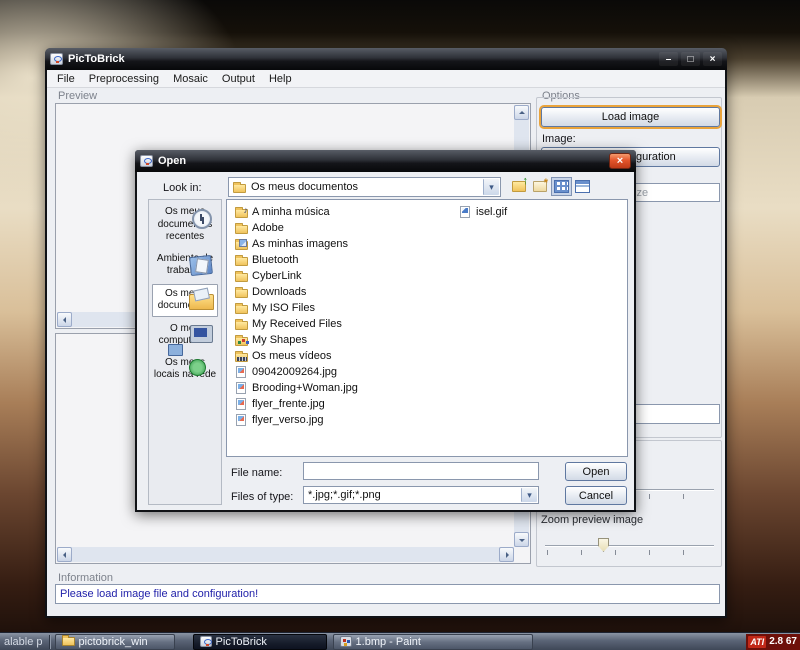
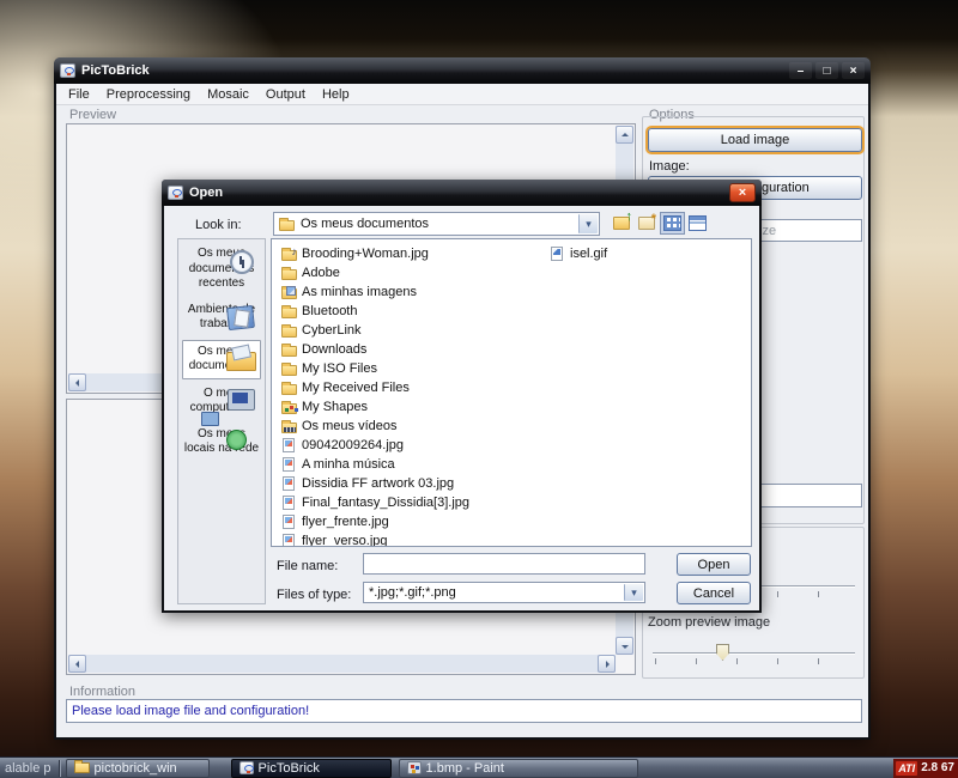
  PicToBrick
  –
  □
  ×
  File
  Preprocessing
  Mosaic
  Output
  Help
  Preview
  Options
  Load image
  Image:
  Zoom preview image
  Information
  Please load image file and configuration!
  Open
  ×
  Look in:
  Os meus documentos
  ▾
  Os me docume recentes
  Os m locais nade
- A minha música
+ Brooding+Woman.jpg
  Adobe
  As minhas imagens
  Bluetooth
  CyberLink
  Downloads
  My ISO Files
  My Received Files
  My Shapes
  Os meus vídeos
  09042009264.jpg
- Brooding+Woman.jpg
+ A minha música
+ Dissidia FF artwork 03.jpg
+ Final_fantasy_Dissidia[3].jpg
  flyer_frente.jpg
  flyer_verso.jpg
  isel.gif
  File name:
  Files of type:
  *.jpg;*.gif;*.png
  ▾
  Open
  Cancel
  alable p
  pictobrick_win
  PicToBrick
  1.bmp - Paint
  ATI
  2.8 67
